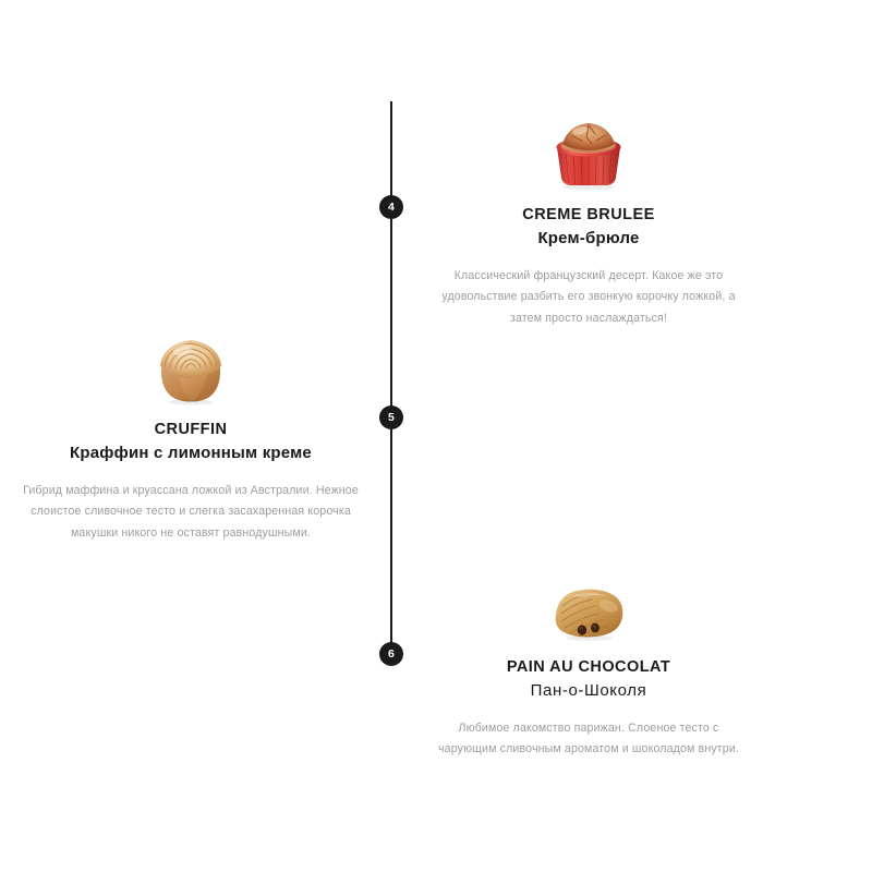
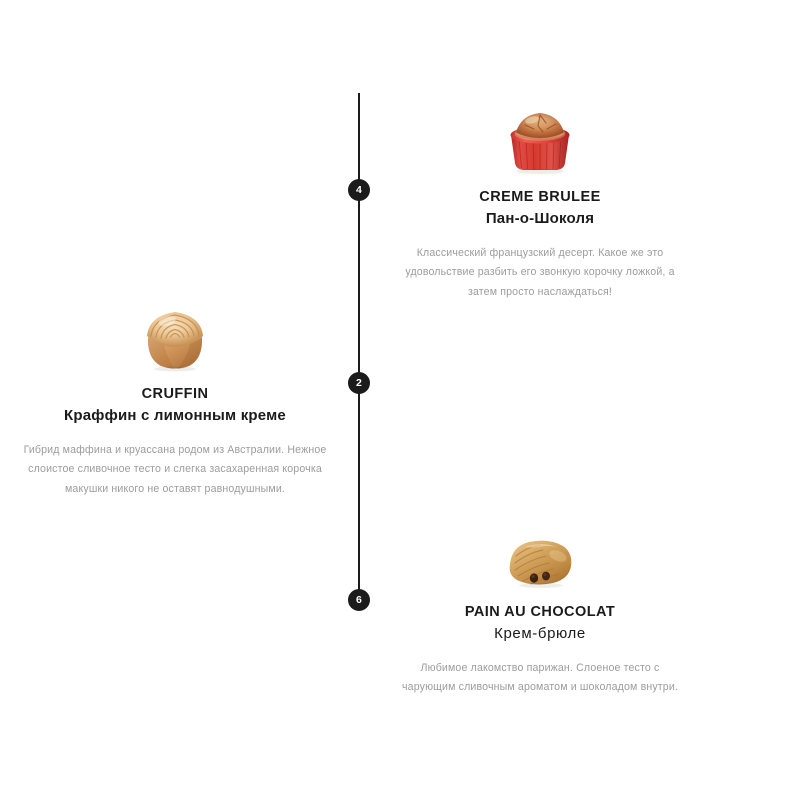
  4
- 5
+ 2
  6
  CREME BRULEE
- Крем-брюле
+ Пан-о-Шоколя
  Классический французский десерт. Какое же это удовольствие разбить его звонкую корочку ложкой, а затем просто наслаждаться!
  CRUFFIN
  Краффин с лимонным креме
- Гибрид маффина и круассана ложкой из Австралии. Нежное слоистое сливочное тесто и слегка засахаренная корочка макушки никого не оставят равнодушными.
+ Гибрид маффина и круассана родом из Австралии. Нежное слоистое сливочное тесто и слегка засахаренная корочка макушки никого не оставят равнодушными.
  PAIN AU CHOCOLAT
- Пан-о-Шоколя
+ Крем-брюле
  Любимое лакомство парижан. Слоеное тесто с чарующим сливочным ароматом и шоколадом внутри.
